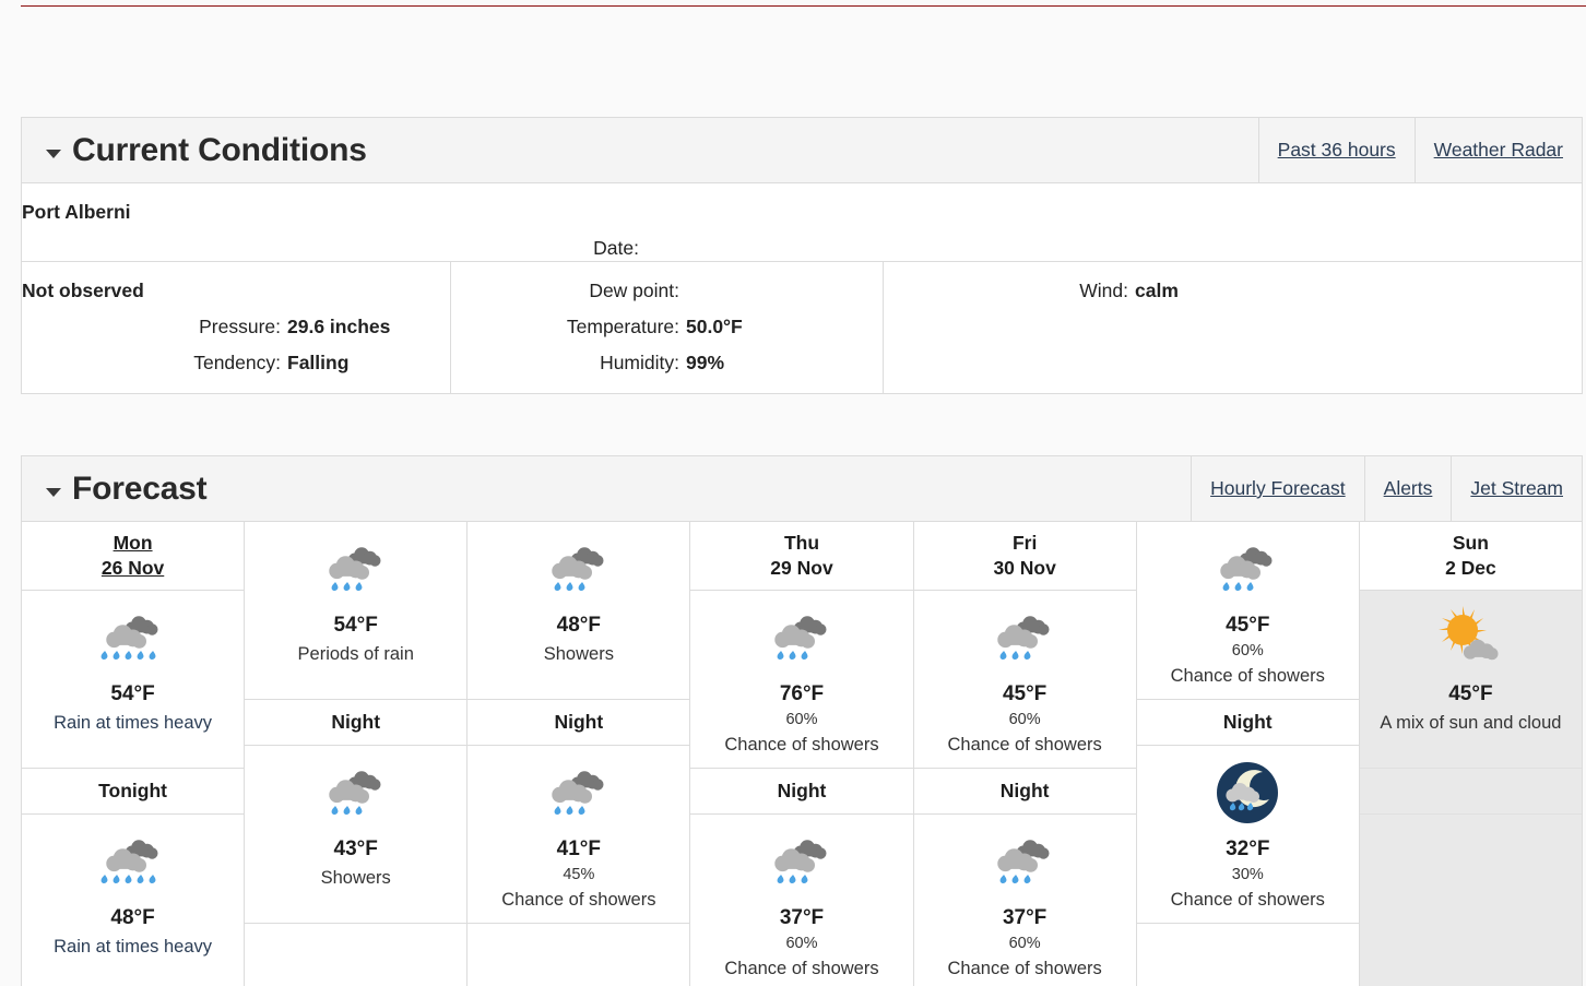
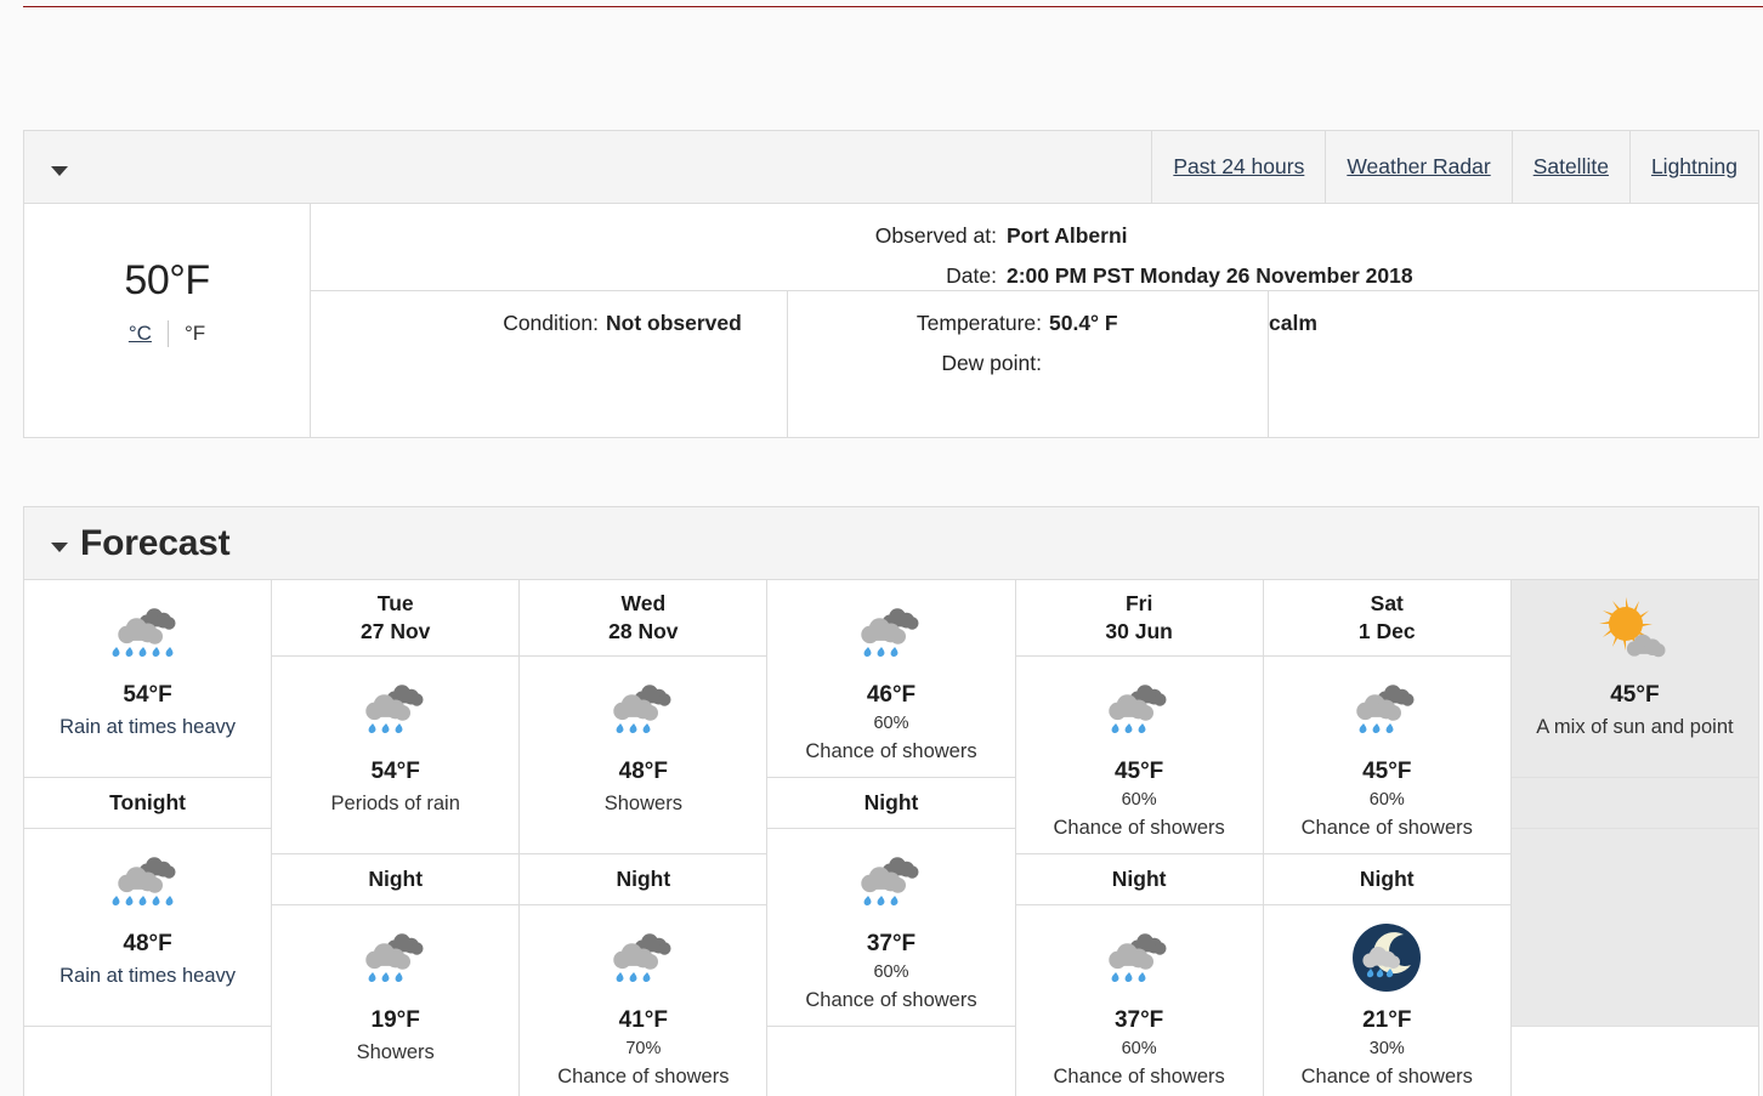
- Current Conditions
- Past 36 hours
+ Past 24 hours
  Weather Radar
+ Satellite
+ Lightning
+ 50°F
+ °C
+ °F
+ Observed at:
  Port Alberni
  Date:
+ 2:00 PM PST Monday 26 November 2018
+ Condition:
  Not observed
- Pressure:
- 29.6 inches
- Tendency:
- Falling
- Dew point:
+ Temperature:
+ 50.4° F
- Temperature:
+ Dew point:
- 50.0°F
- Humidity:
- 99%
- Wind:
  calm
  Forecast
- Hourly Forecast
- Alerts
- Jet Stream
- Mon
- 26 Nov
  54°F
  Rain at times heavy
  Tonight
  48°F
  Rain at times heavy
+ Tue
+ 27 Nov
  54°F
  Periods of rain
  Night
- 43°F
+ 19°F
  Showers
+ Wed
+ 28 Nov
  48°F
  Showers
  Night
  41°F
- 45%
+ 70%
  Chance of showers
- Thu
- 29 Nov
- 76°F
+ 46°F
  60%
  Chance of showers
  Night
  37°F
  60%
  Chance of showers
  Fri
- 30 Nov
+ 30 Jun
  45°F
  60%
  Chance of showers
  Night
  37°F
  60%
  Chance of showers
+ Sat
+ 1 Dec
  45°F
  60%
  Chance of showers
  Night
- 32°F
+ 21°F
  30%
  Chance of showers
- Sun
- 2 Dec
  45°F
- A mix of sun and cloud
+ A mix of sun and point
